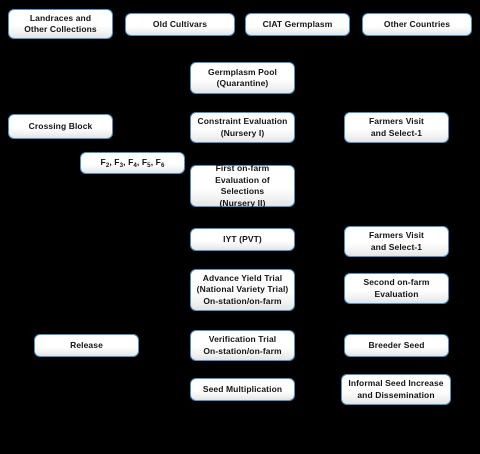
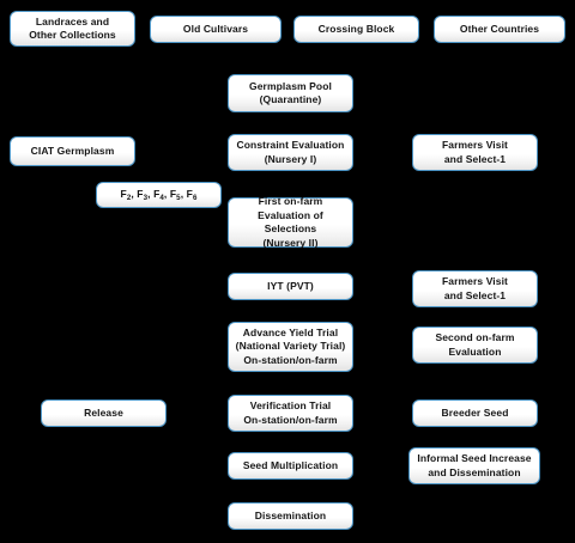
  Landraces and
  Other Collections
  Old Cultivars
- CIAT Germplasm
+ Crossing Block
  Other Countries
  Germplasm Pool
  (Quarantine)
- Crossing Block
+ CIAT Germplasm
  Constraint Evaluation
  (Nursery I)
  Farmers Visit
  and Select-1
  First on-farm
  Evaluation of Selections
  (Nursery II)
  IYT (PVT)
  Farmers Visit
  and Select-1
  Advance Yield Trial
  (National Variety Trial)
  On-station/on-farm
  Second on-farm
  Evaluation
  Release
  Verification Trial
  On-station/on-farm
  Breeder Seed
  Seed Multiplication
  Informal Seed Increase
  and Dissemination
+ Dissemination
